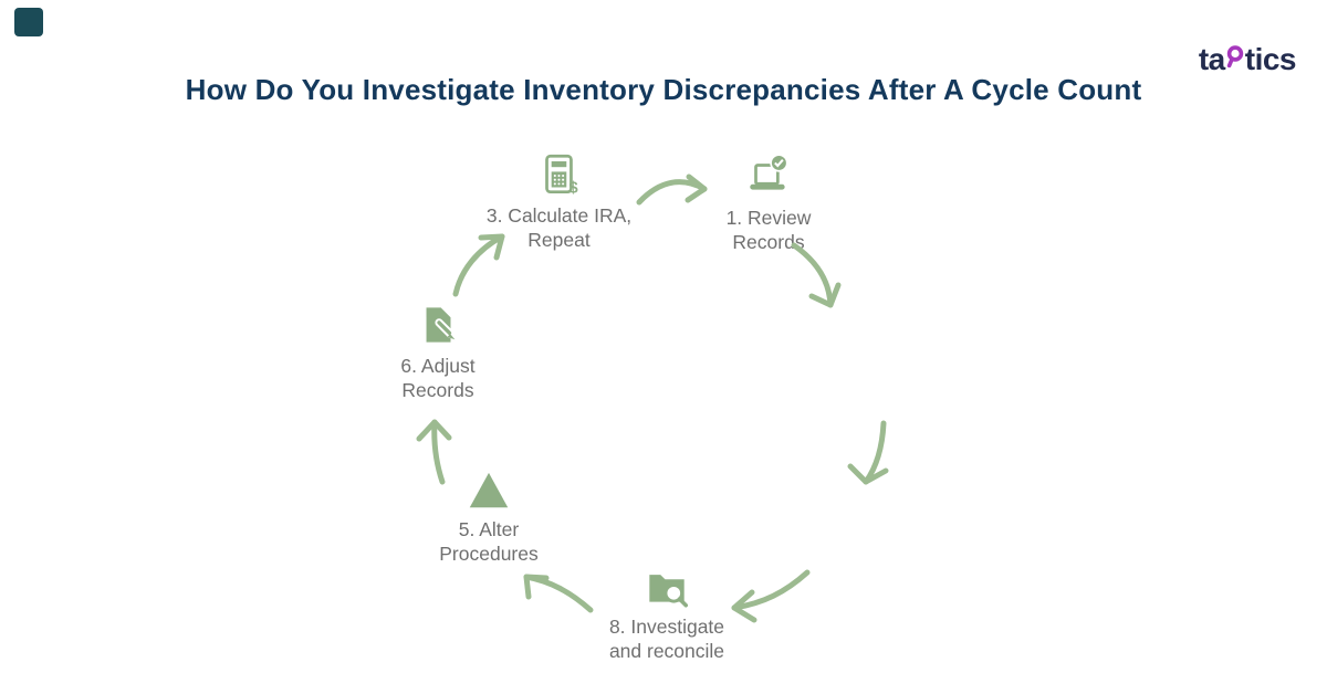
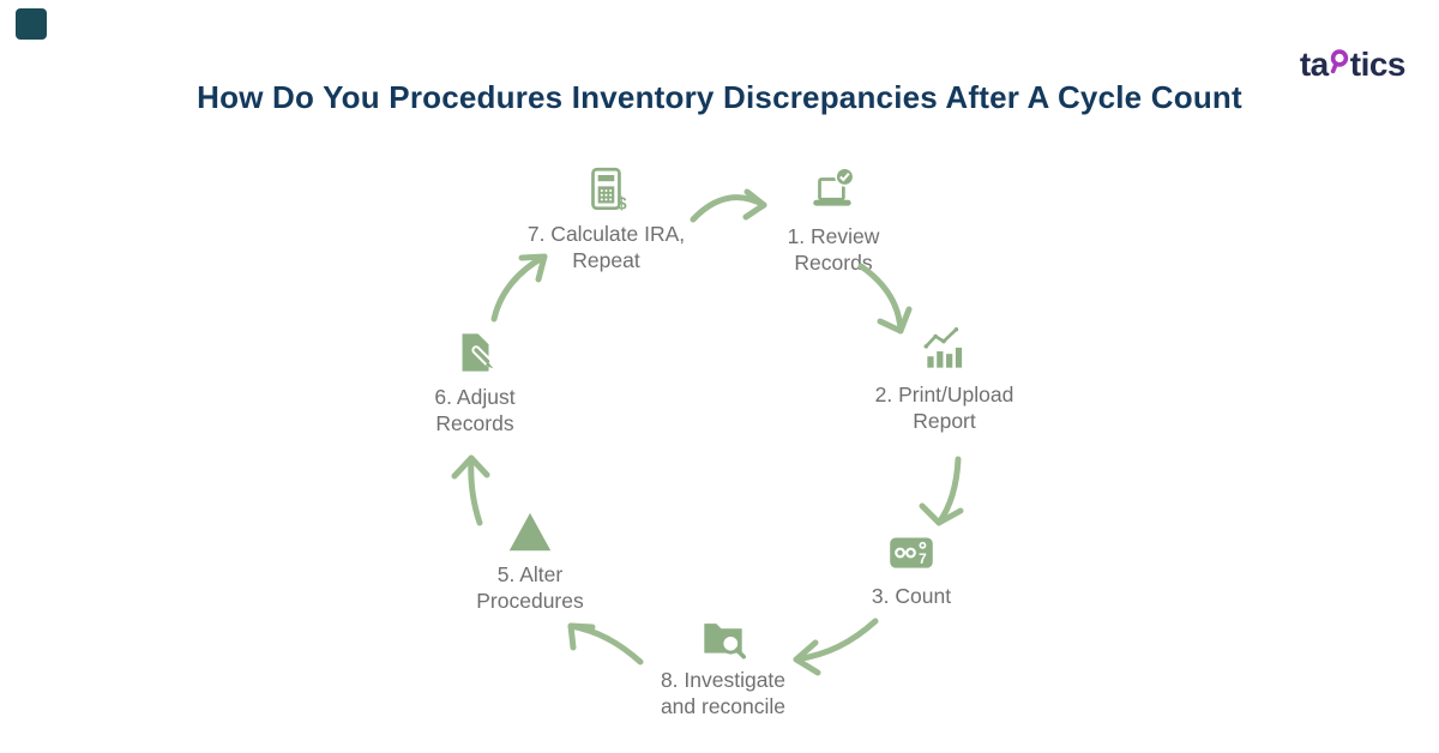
- How Do You Investigate Inventory Discrepancies After A Cycle Count
+ How Do You Procedures Inventory Discrepancies After A Cycle Count
  ta
  tics
  1. Review
  Records
+ 2. Print/Upload
+ Report
+ 7
+ 3. Count
  8. Investigate
  and reconcile
  5. Alter
  Procedures
  6. Adjust
  Records
  $
- 3. Calculate IRA,
+ 7. Calculate IRA,
  Repeat
